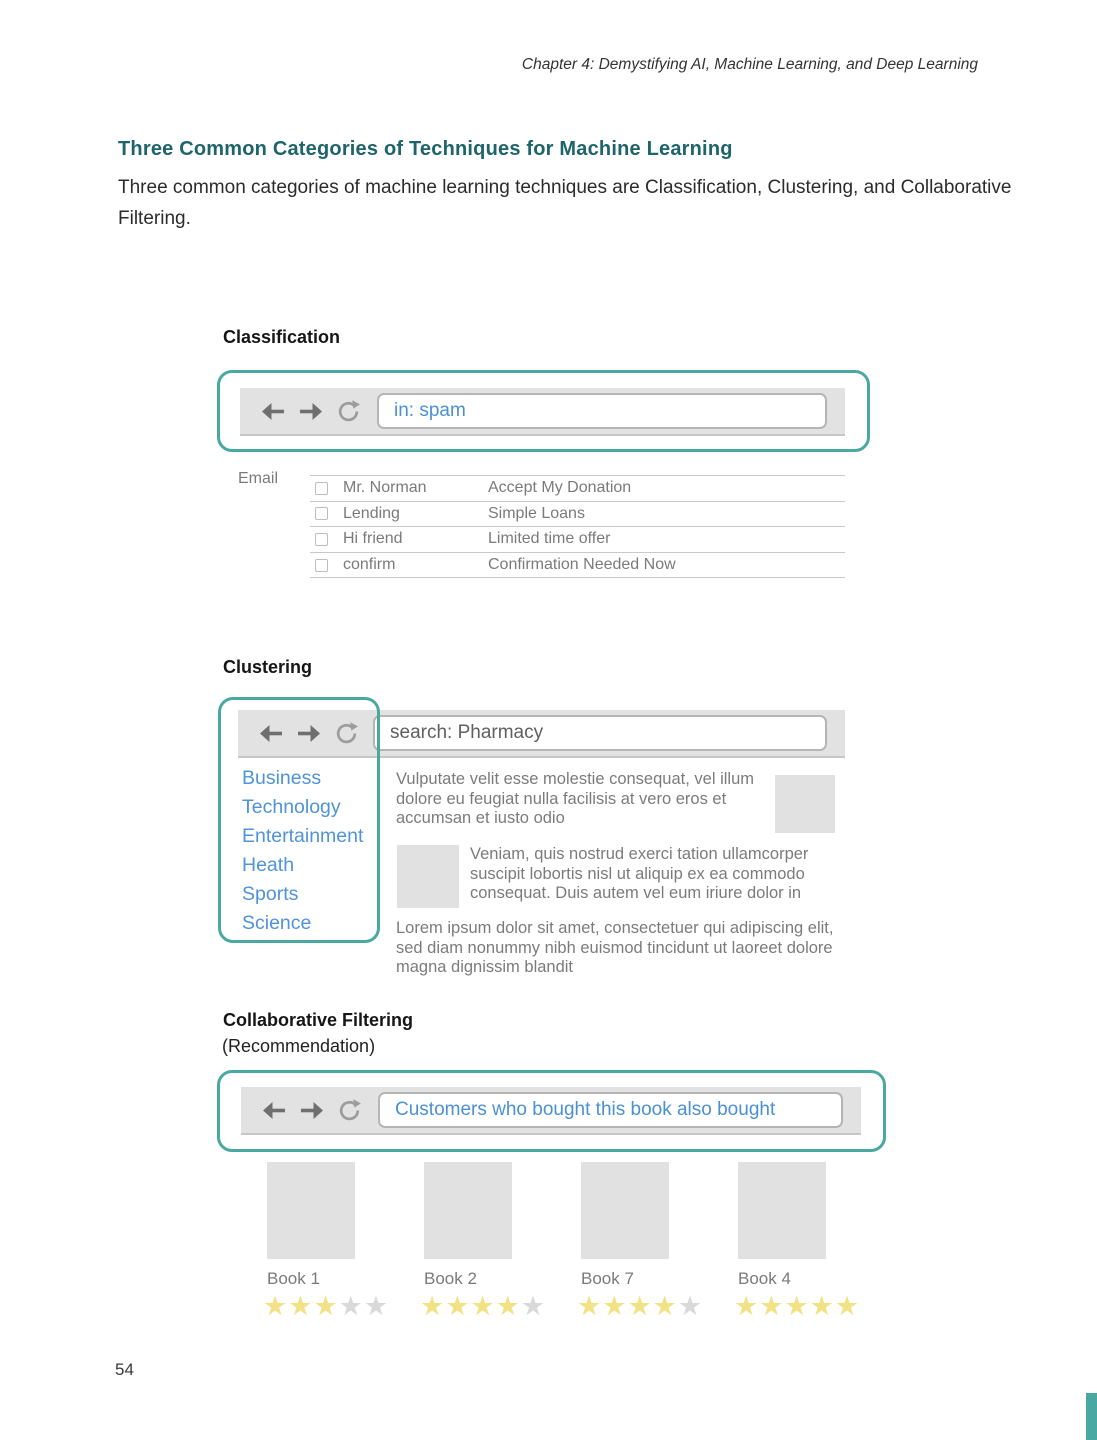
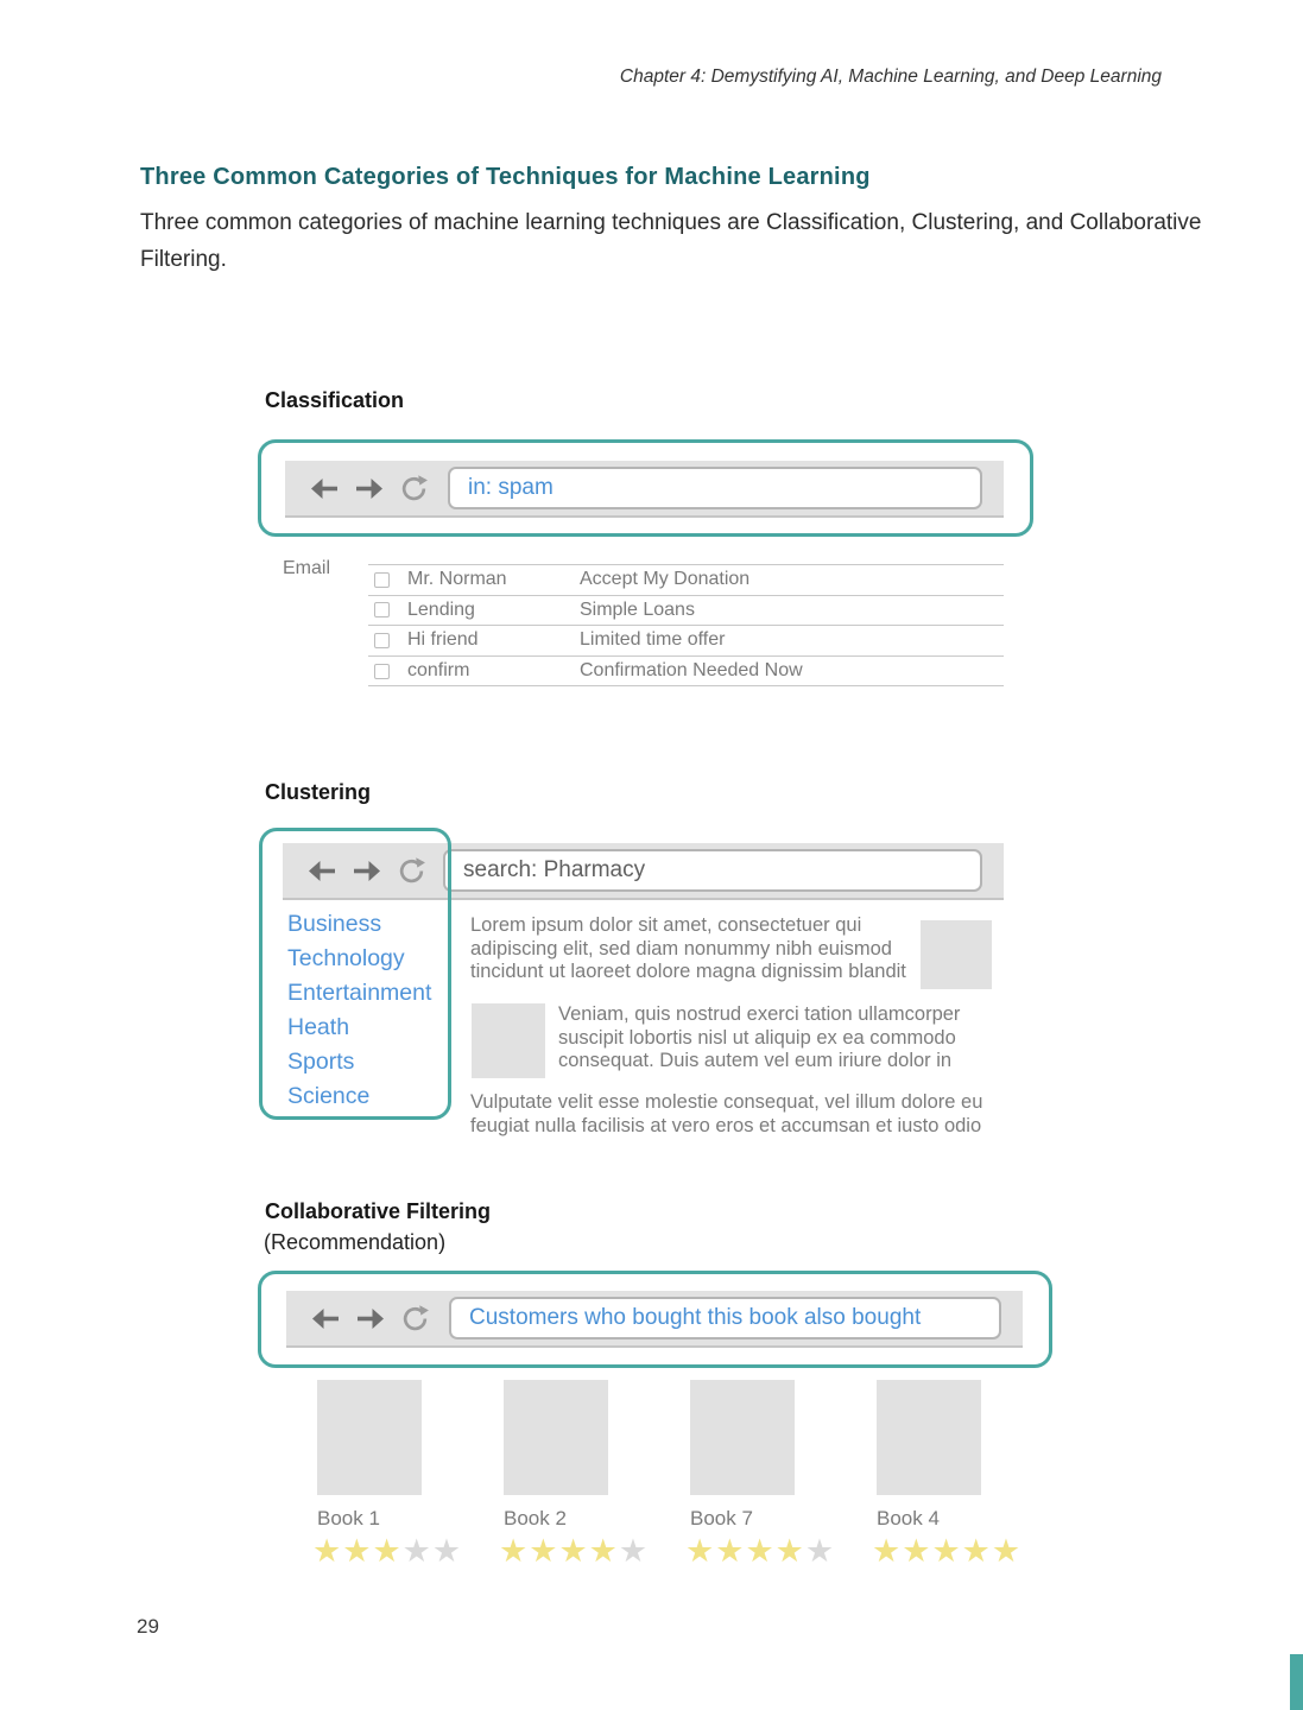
  Chapter 4: Demystifying AI, Machine Learning, and Deep Learning
  Three Common Categories of Techniques for Machine Learning
  Three common categories of machine learning techniques are Classification, Clustering, and Collaborative Filtering.
  Classification
  in: spam
  Email
  Mr. Norman
  Accept My Donation
  Lending
  Simple Loans
  Hi friend
  Limited time offer
  confirm
  Confirmation Needed Now
  Clustering
  search: Pharmacy
  Business
  Technology
  Entertainment
  Heath
  Sports
  Science
- Vulputate velit esse molestie consequat, vel illum dolore eu feugiat nulla facilisis at vero eros et accumsan et iusto odio
+ Lorem ipsum dolor sit amet, consectetuer qui adipiscing elit, sed diam nonummy nibh euismod tincidunt ut laoreet dolore magna dignissim blandit
  Veniam, quis nostrud exerci tation ullamcorper suscipit lobortis nisl ut aliquip ex ea commodo consequat. Duis autem vel eum iriure dolor in
- Lorem ipsum dolor sit amet, consectetuer qui adipiscing elit, sed diam nonummy nibh euismod tincidunt ut laoreet dolore magna dignissim blandit
+ Vulputate velit esse molestie consequat, vel illum dolore eu feugiat nulla facilisis at vero eros et accumsan et iusto odio
  Collaborative Filtering
  (Recommendation)
  Customers who bought this book also bought
  Book 1
  ★★★★★
  Book 2
  ★★★★★
  Book 7
  ★★★★★
  Book 4
  ★★★★★
- 54
+ 29
